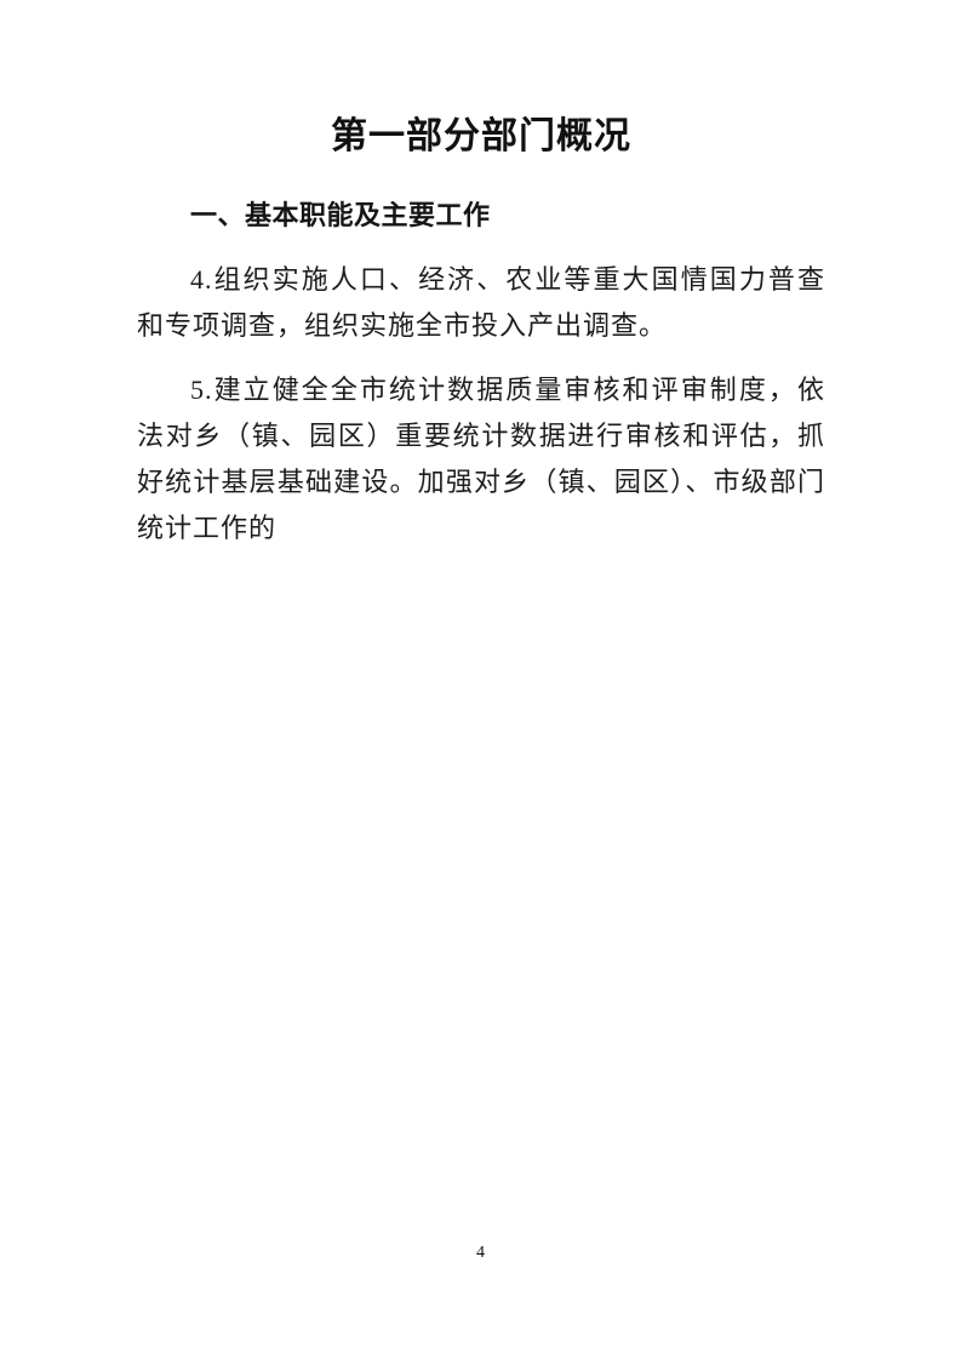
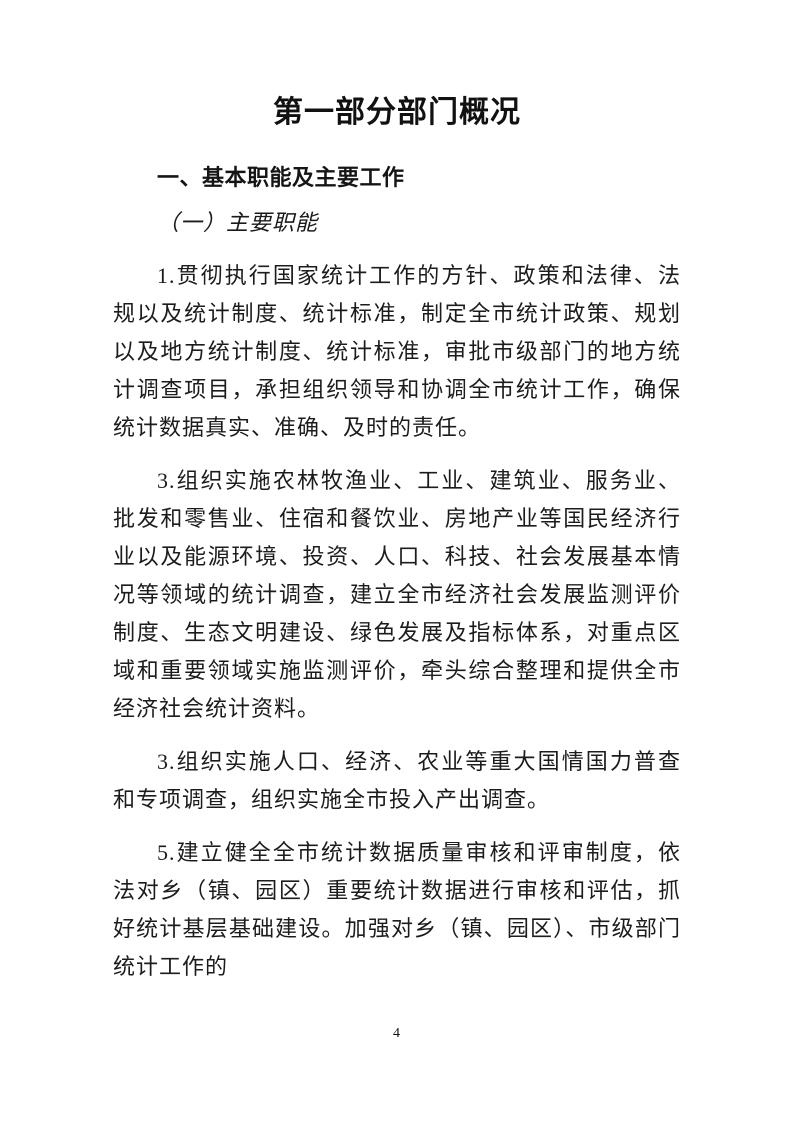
  第一部分部门概况
  一、基本职能及主要工作
+ （一）主要职能
+ 1.贯彻执行国家统计工作的方针、政策和法律、法规以及统计制度、统计标准，制定全市统计政策、规划以及地方统计制度、统计标准，审批市级部门的地方统计调查项目，承担组织领导和协调全市统计工作，确保统计数据真实、准确、及时的责任。
+ 3.组织实施农林牧渔业、工业、建筑业、服务业、批发和零售业、住宿和餐饮业、房地产业等国民经济行业以及能源环境、投资、人口、科技、社会发展基本情况等领域的统计调查，建立全市经济社会发展监测评价制度、生态文明建设、绿色发展及指标体系，对重点区域和重要领域实施监测评价，牵头综合整理和提供全市经济社会统计资料。
- 4.组织实施人口、经济、农业等重大国情国力普查和专项调查，组织实施全市投入产出调查。
+ 3.组织实施人口、经济、农业等重大国情国力普查和专项调查，组织实施全市投入产出调查。
  5.建立健全全市统计数据质量审核和评审制度，依法对乡（镇、园区）重要统计数据进行审核和评估，抓好统计基层基础建设。加强对乡（镇、园区）、市级部门统计工作的
  4
